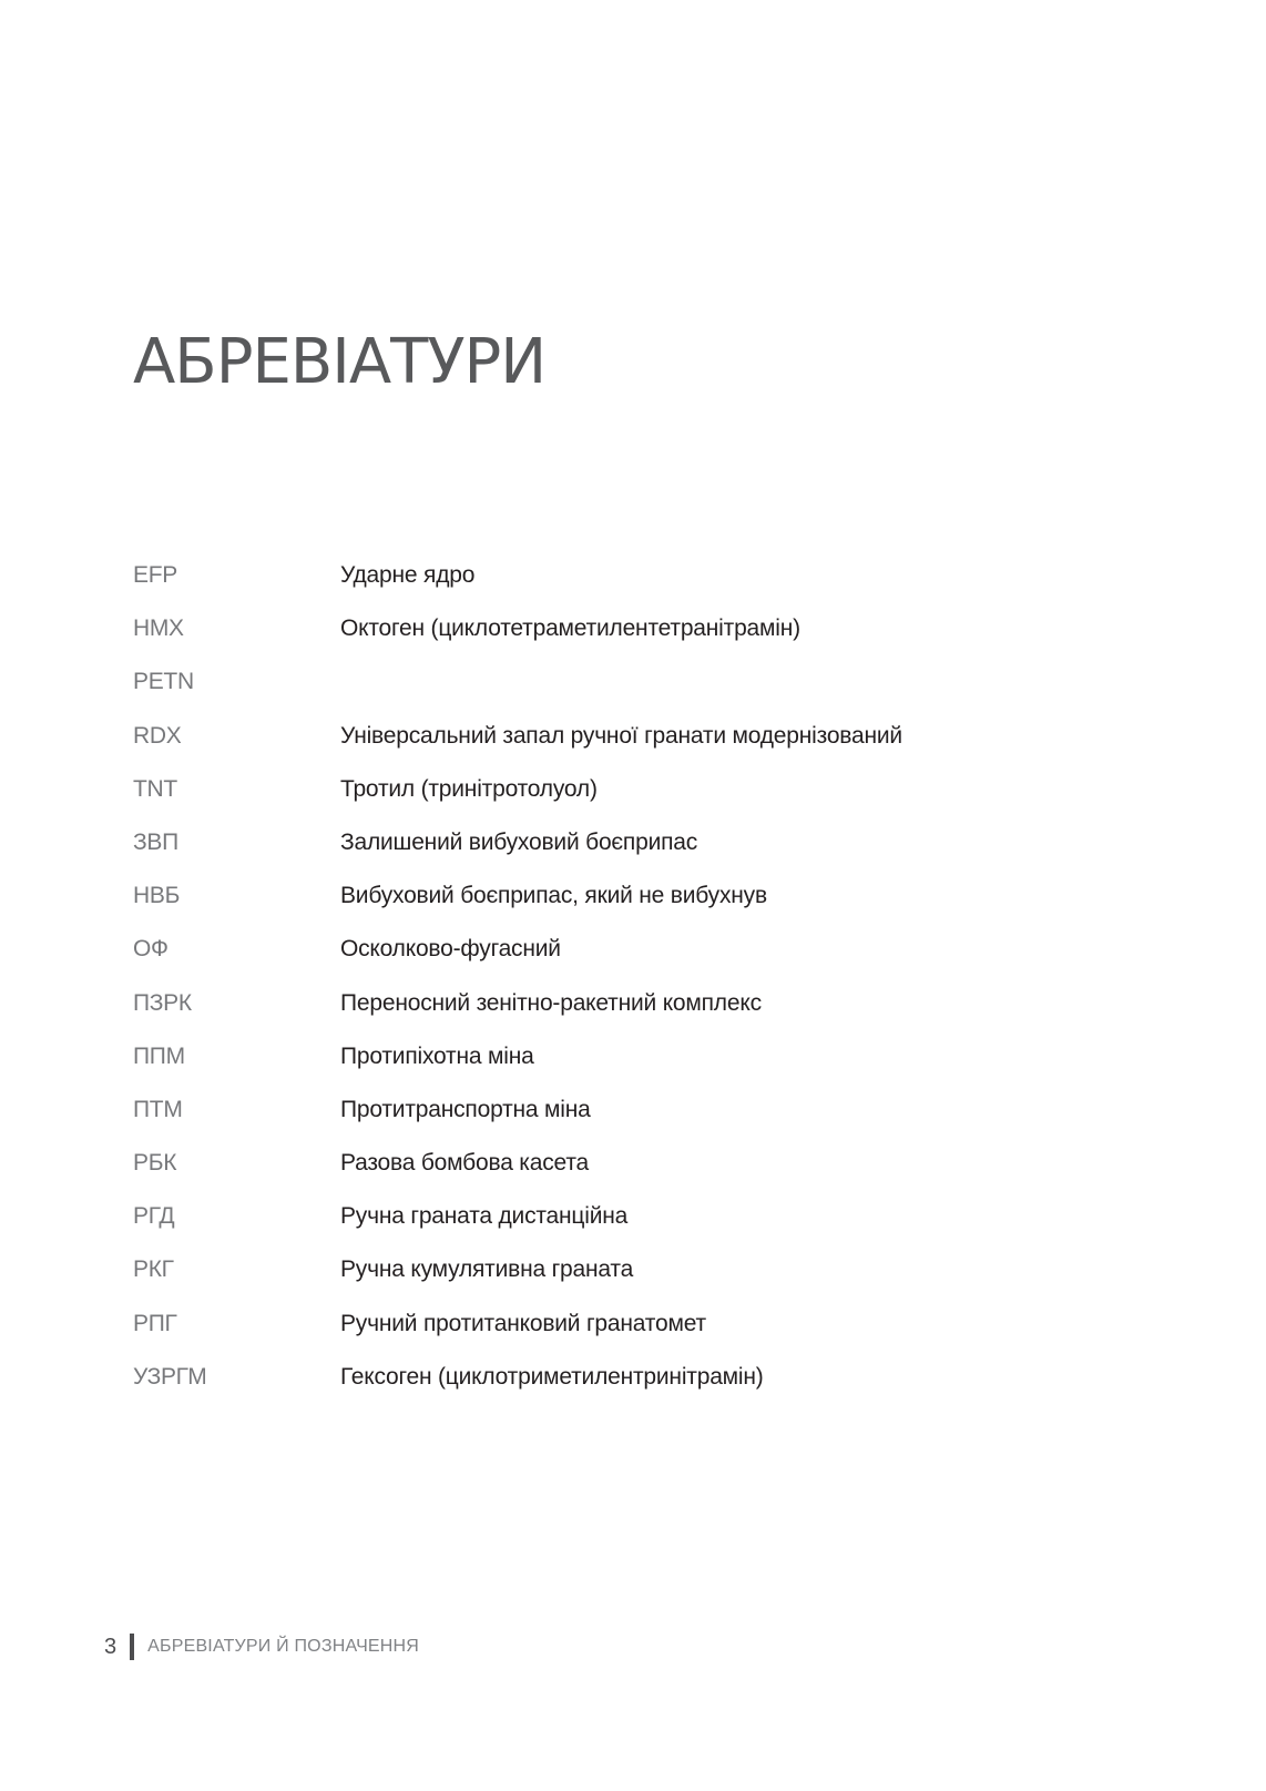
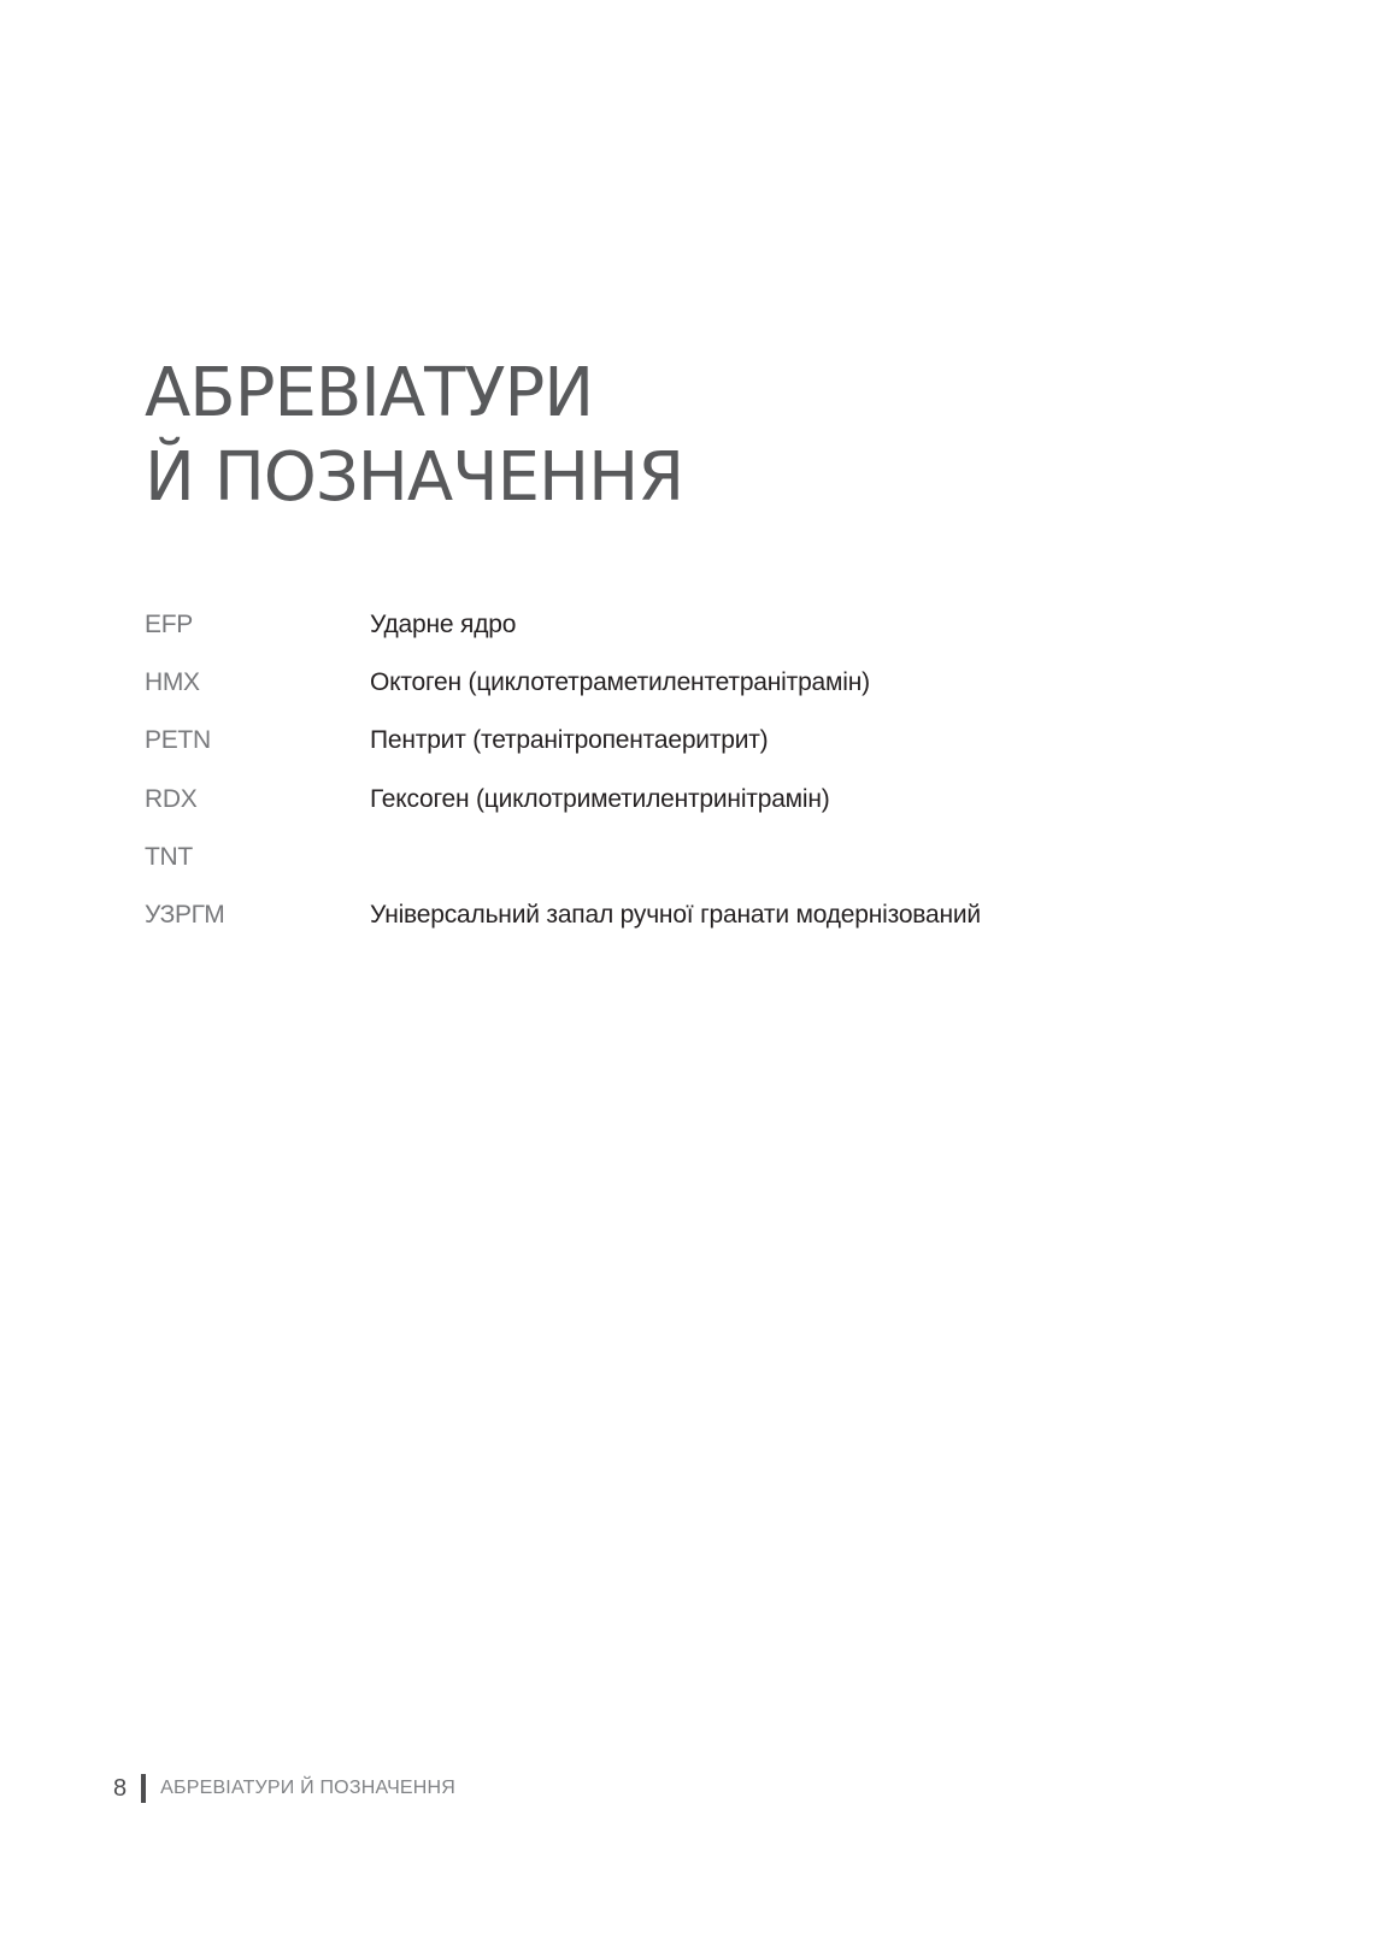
  АБРЕВІАТУРИ
+ Й ПОЗНАЧЕННЯ
  EFP
  Ударне ядро
  HMX
  Октоген (циклотетраметилентетранітрамін)
  PETN
+ Пентрит (тетранітропентаеритрит)
  RDX
- Універсальний запал ручної гранати модернізований
+ Гексоген (циклотриметилентринітрамін)
  TNT
- Тротил (тринітротолуол)
- ЗВП
- Залишений вибуховий боєприпас
- НВБ
- Вибуховий боєприпас, який не вибухнув
- ОФ
- Осколково-фугасний
- ПЗРК
- Переносний зенітно-ракетний комплекс
- ППМ
- Протипіхотна міна
- ПТМ
- Протитранспортна міна
- РБК
- Разова бомбова касета
- РГД
- Ручна граната дистанційна
- РКГ
- Ручна кумулятивна граната
- РПГ
- Ручний протитанковий гранатомет
  УЗРГМ
- Гексоген (циклотриметилентринітрамін)
+ Універсальний запал ручної гранати модернізований
- 3
+ 8
  АБРЕВІАТУРИ Й ПОЗНАЧЕННЯ
